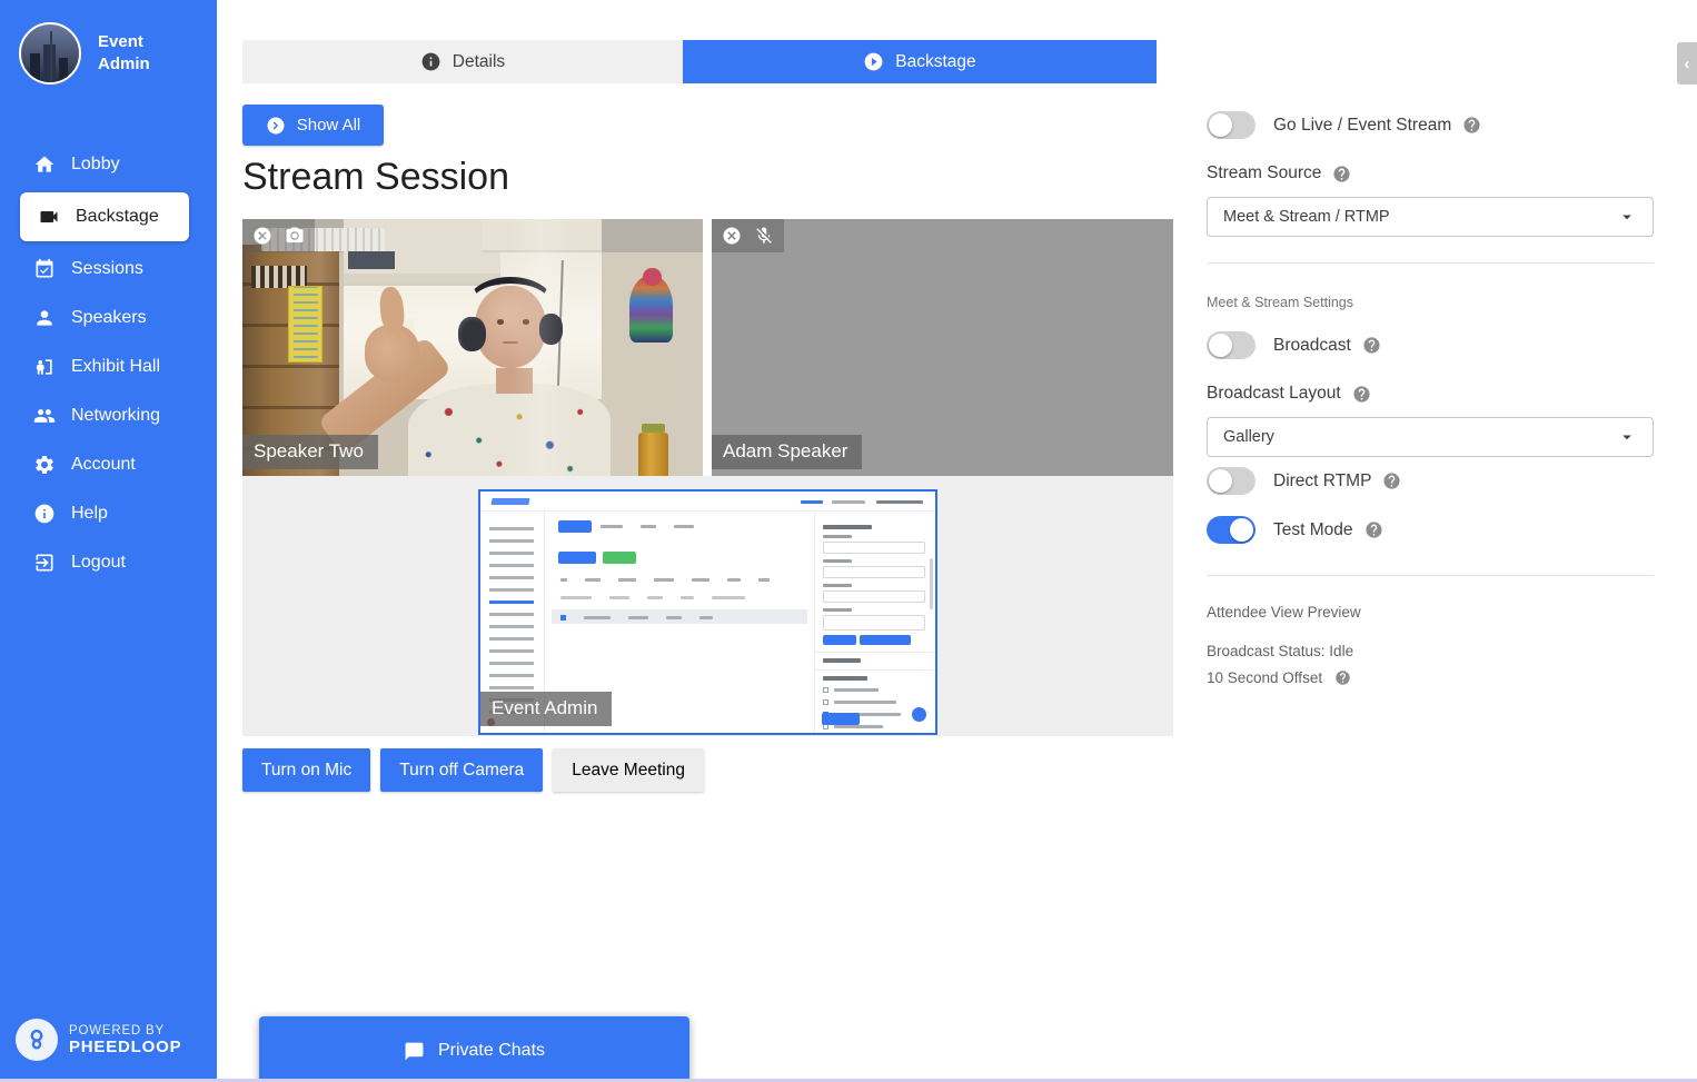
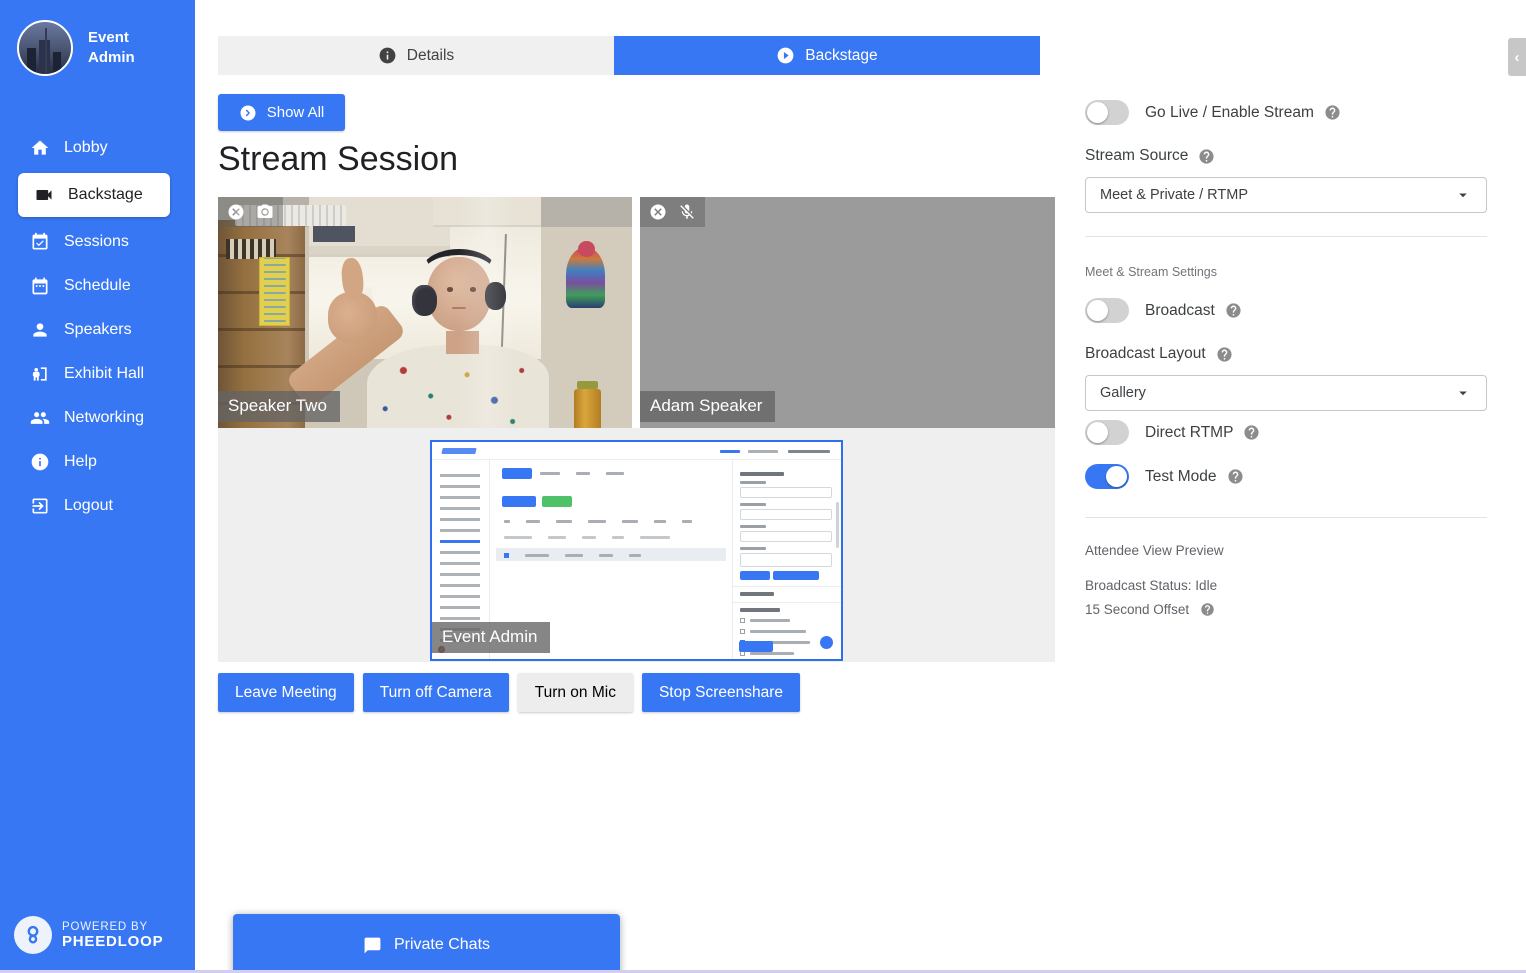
  Event
  Admin
  Lobby
  Backstage
  Sessions
+ Schedule
  Speakers
  Exhibit Hall
  Networking
- Account
  Help
  Logout
  POWERED BY
  PHEEDLOOP
  Details
  Backstage
  ‹
  Show All
  Stream Session
  Speaker Two
  Adam Speaker
  Event Admin
- Turn on Mic
+ Leave Meeting
  Turn off Camera
- Leave Meeting
+ Turn on Mic
+ Stop Screenshare
  Private Chats
- Go Live / Event Stream
+ Go Live / Enable Stream
  Stream Source
- Meet & Stream / RTMP
+ Meet & Private / RTMP
  Meet & Stream Settings
  Broadcast
  Broadcast Layout
  Gallery
  Direct RTMP
  Test Mode
  Attendee View Preview
  Broadcast Status: Idle
- 10 Second Offset
+ 15 Second Offset
